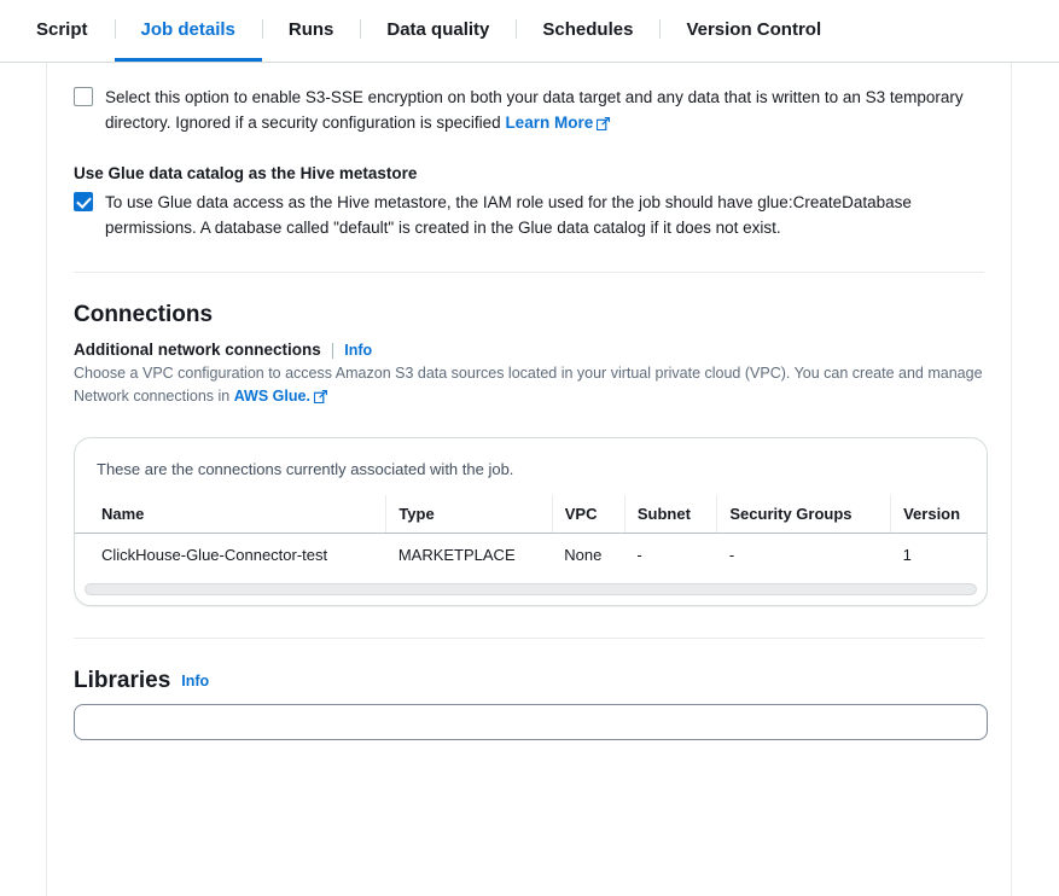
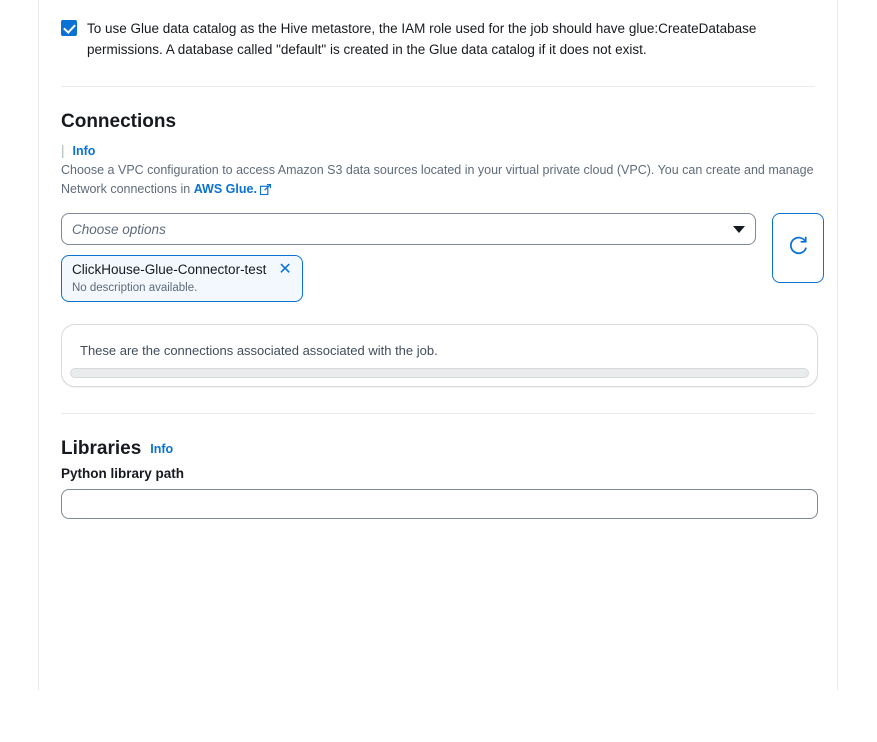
- Script
- Job details
- Runs
- Data quality
- Schedules
- Version Control
- Select this option to enable S3-SSE encryption on both your data target and any data that is written to an S3 temporary directory. Ignored if a security configuration is specified Learn More
- Use Glue data catalog as the Hive metastore
- To use Glue data access as the Hive metastore, the IAM role used for the job should have glue:CreateDatabase permissions. A database called "default" is created in the Glue data catalog if it does not exist.
+ To use Glue data catalog as the Hive metastore, the IAM role used for the job should have glue:CreateDatabase permissions. A database called "default" is created in the Glue data catalog if it does not exist.
  Connections
- Additional network connections
  |
  Info
  Choose a VPC configuration to access Amazon S3 data sources located in your virtual private cloud (VPC). You can create and manage Network connections in AWS Glue.
+ Choose options
+ ClickHouse-Glue-Connector-test
+ No description available.
+ ✕
- These are the connections currently associated with the job.
+ These are the connections associated associated with the job.
- Name	Type	VPC	Subnet	Security Groups	Version
- ClickHouse-Glue-Connector-test	MARKETPLACE	None	-	-	1
  Libraries
  Info
+ Python library path
